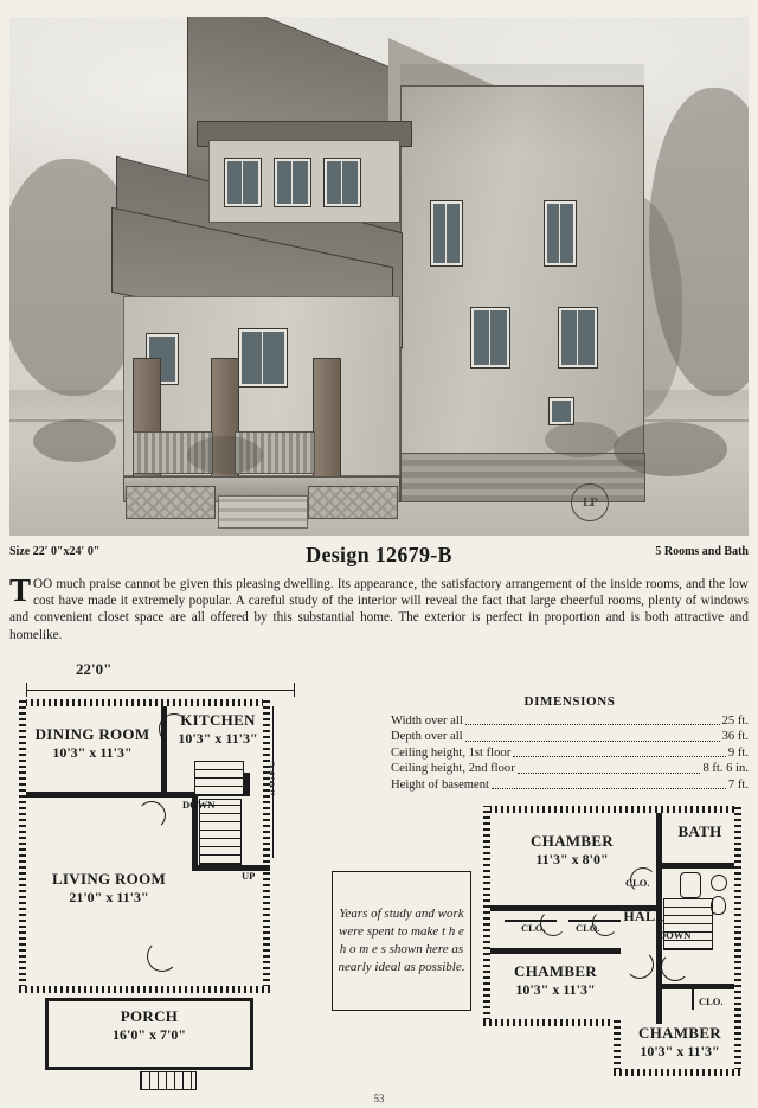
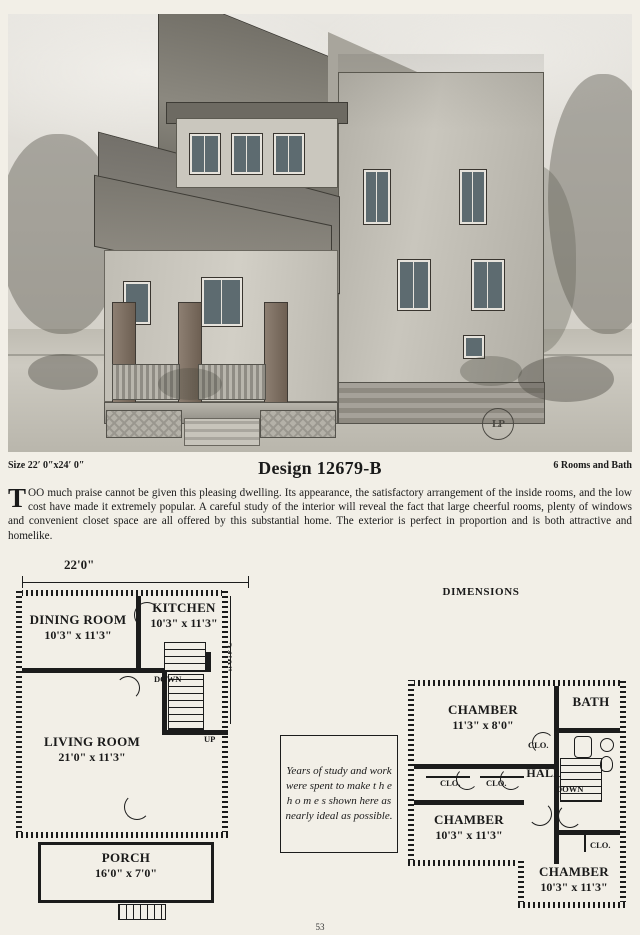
  LP
  Size 22′ 0″x24′ 0″
  Design 12679-B
- 5 Rooms and Bath
+ 6 Rooms and Bath
  T
  OO much praise cannot be given this pleasing dwelling. Its appearance, the satisfactory arrangement of the inside rooms, and the low cost have made it extremely popular. A careful study of the interior will reveal the fact that large cheerful rooms, plenty of windows and convenient closet space are all offered by this substantial home. The exterior is perfect in proportion and is both attractive and homelike.
  DIMENSIONS
- Width over all
- 25 ft.
- Depth over all
- 36 ft.
- Ceiling height, 1st floor
- 9 ft.
- Ceiling height, 2nd floor
- 8 ft. 6 in.
- Height of basement
- 7 ft.
  22'0"
  DOWN
  UP
  DINING ROOM
  10'3" x 11'3"
  KITCHEN
  10'3" x 11'3"
  LIVING ROOM
  21'0" x 11'3"
  PORCH
  16'0" x 7'0"
  Years of study and work were spent to make t h e h o m e s shown here as nearly ideal as possible.
  DOWN
  CLO.
  CLO.
  CLO.
  CLO.
  CHAMBER
  11'3" x 8'0"
  CHAMBER
  10'3" x 11'3"
  CHAMBER
  10'3" x 11'3"
  BATH
  HALL
  53
